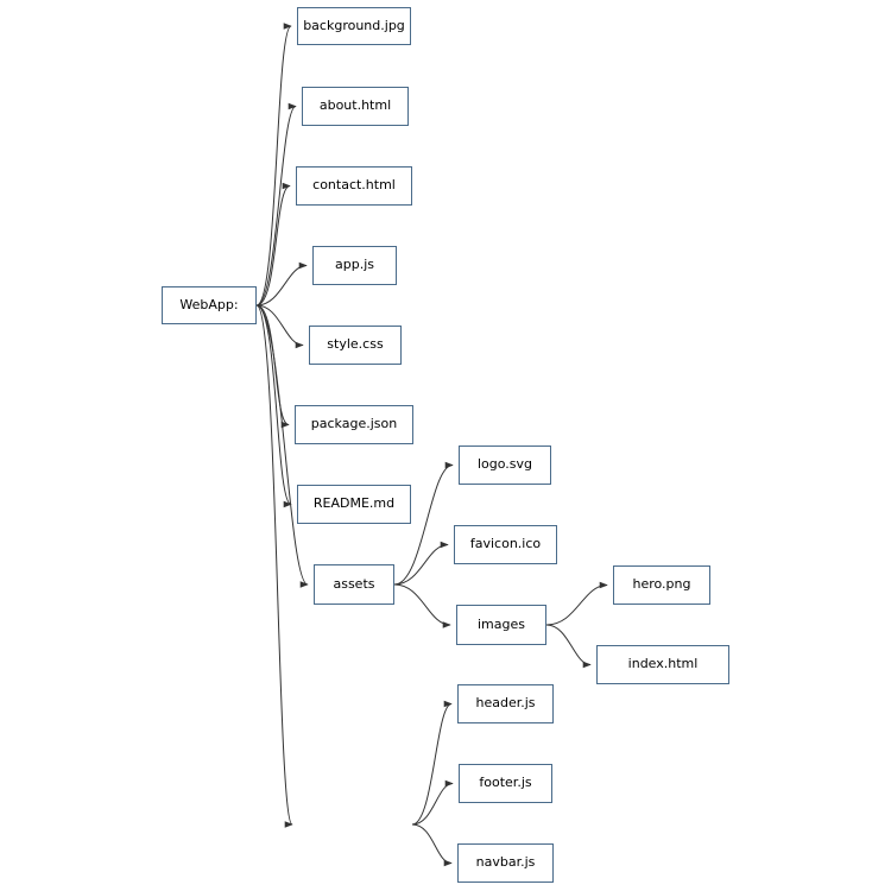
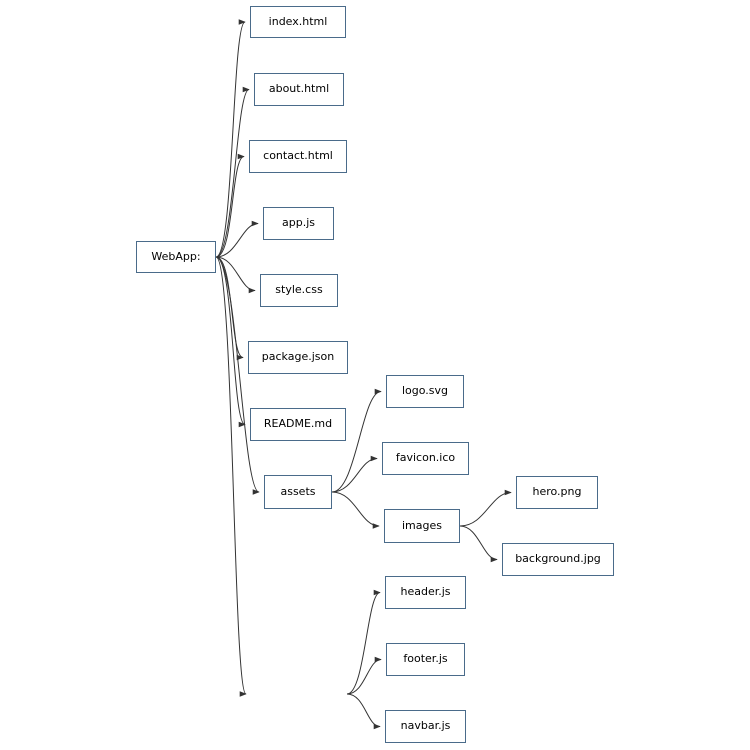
  WebApp:
- background.jpg
+ index.html
  about.html
  contact.html
  app.js
  style.css
  package.json
  README.md
  assets
  logo.svg
  favicon.ico
  images
  hero.png
- index.html
+ background.jpg
  header.js
  footer.js
  navbar.js
